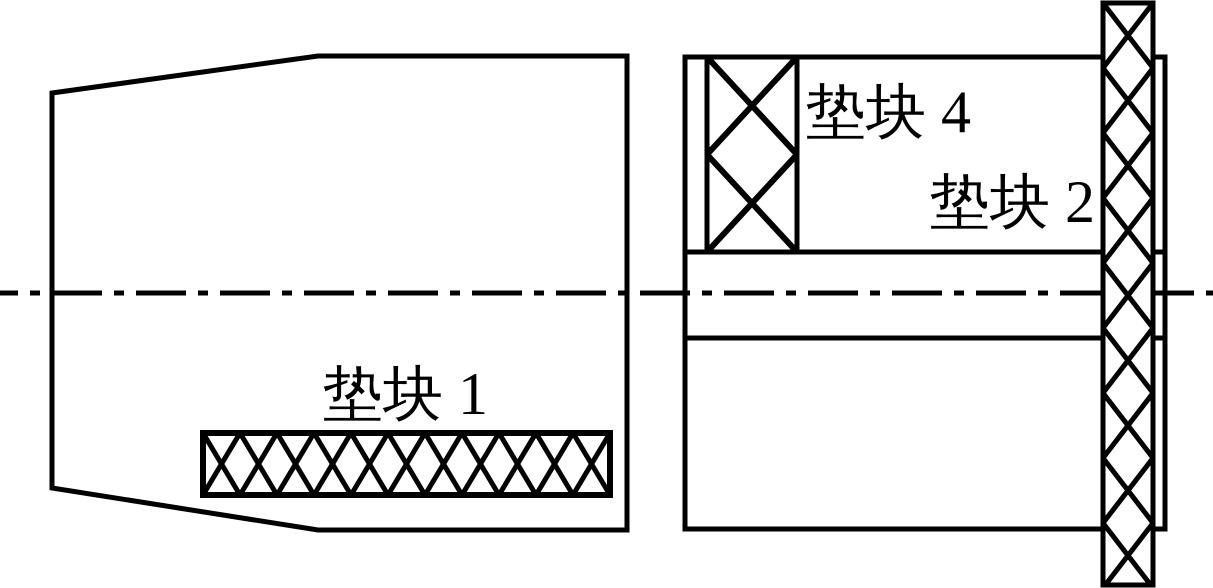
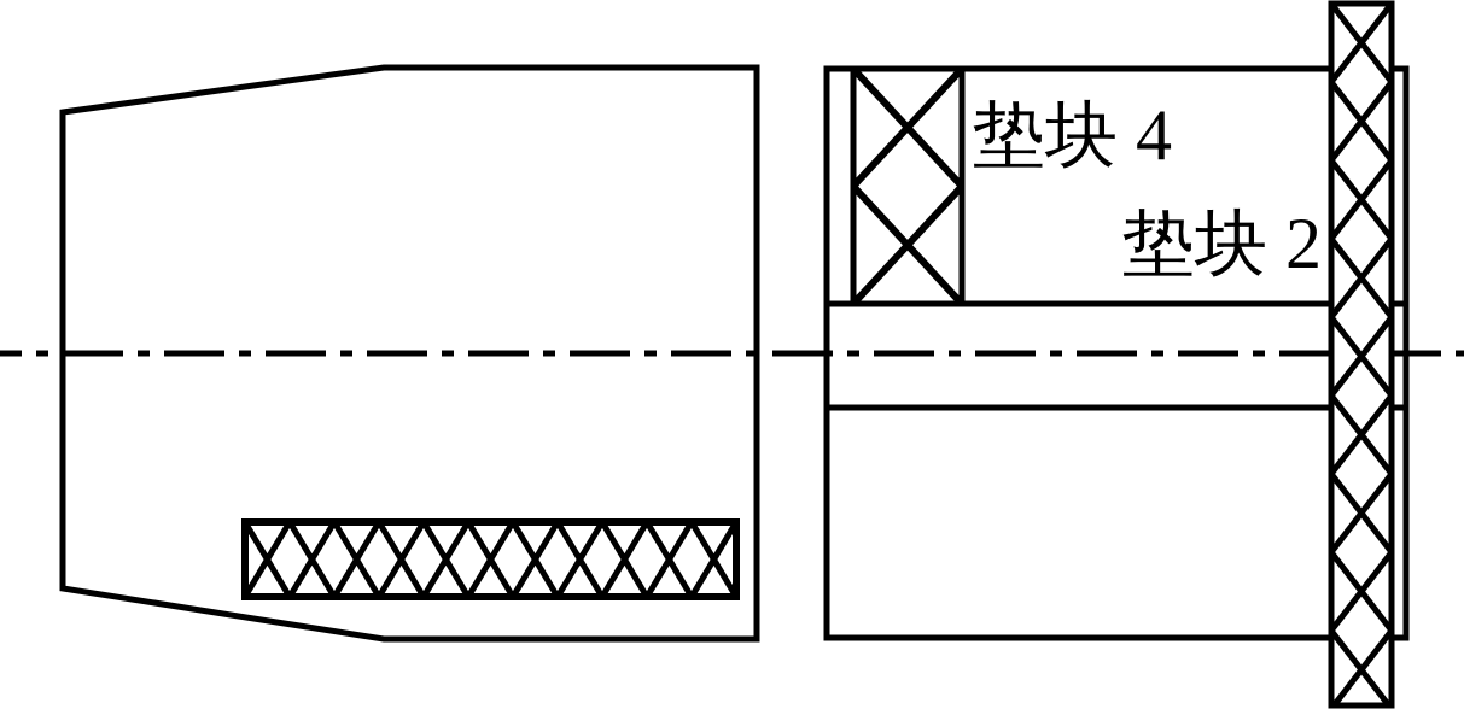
  垫块 4
  垫块 2
- 垫块 1
